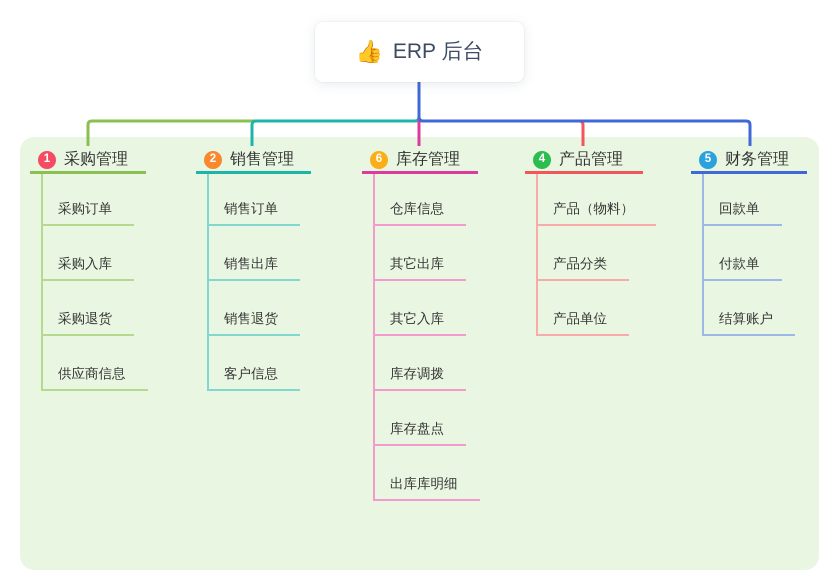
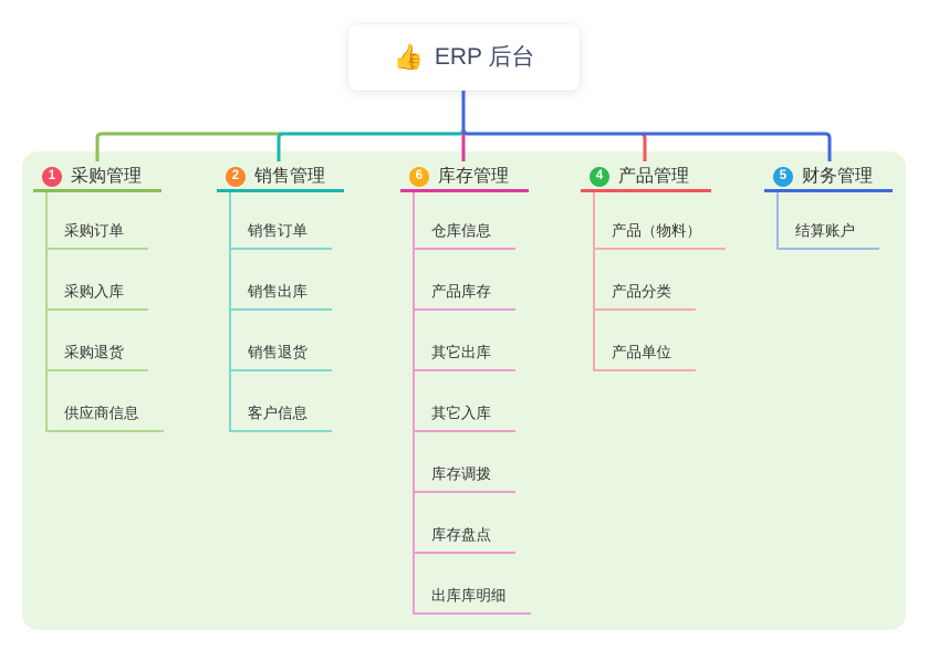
  👍
  ERP 后台
  1
  采购管理
  采购订单
  采购入库
  采购退货
  供应商信息
  2
  销售管理
  销售订单
  销售出库
  销售退货
  客户信息
  6
  库存管理
  仓库信息
+ 产品库存
  其它出库
  其它入库
  库存调拨
  库存盘点
  出库库明细
  4
  产品管理
  产品（物料）
  产品分类
  产品单位
  5
  财务管理
- 回款单
- 付款单
  结算账户
